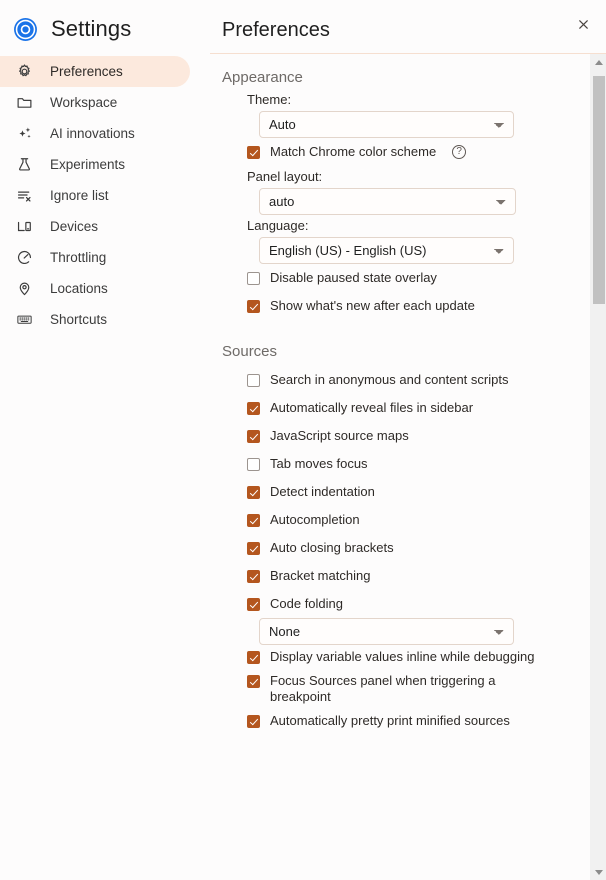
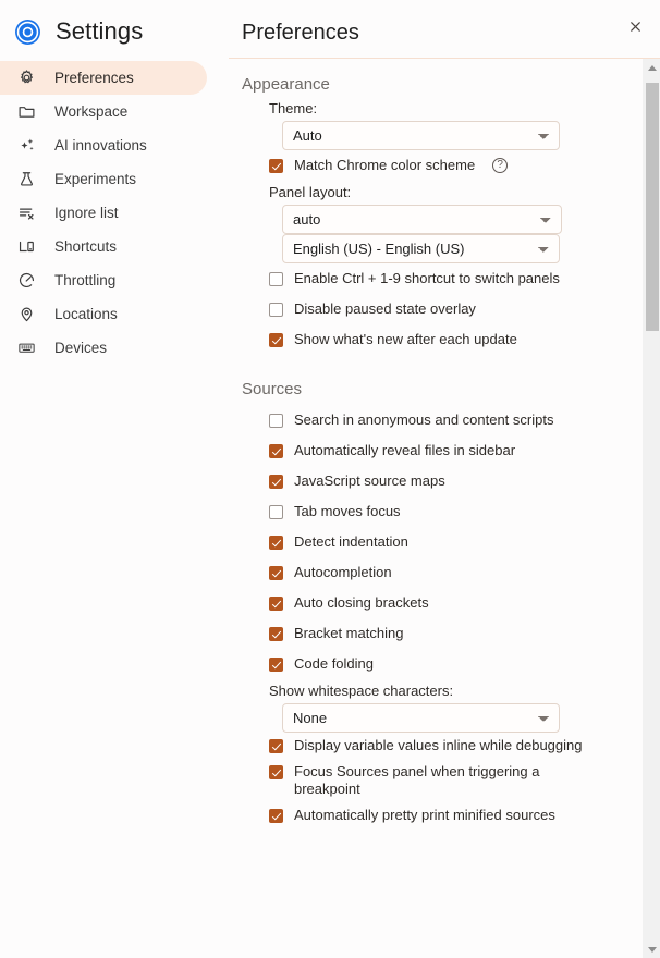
  Settings
  Preferences
  Workspace
  AI innovations
  Experiments
  Ignore list
- Devices
+ Shortcuts
  Throttling
  Locations
- Shortcuts
+ Devices
  Preferences
  Appearance
  Theme:
  Auto
  Match Chrome color scheme
  ?
  Panel layout:
  auto
- Language:
  English (US) - English (US)
+ Enable Ctrl + 1-9 shortcut to switch panels
  Disable paused state overlay
  Show what's new after each update
  Sources
  Search in anonymous and content scripts
  Automatically reveal files in sidebar
  JavaScript source maps
  Tab moves focus
  Detect indentation
  Autocompletion
  Auto closing brackets
  Bracket matching
  Code folding
+ Show whitespace characters:
  None
  Display variable values inline while debugging
  Focus Sources panel when triggering a breakpoint
  Automatically pretty print minified sources
